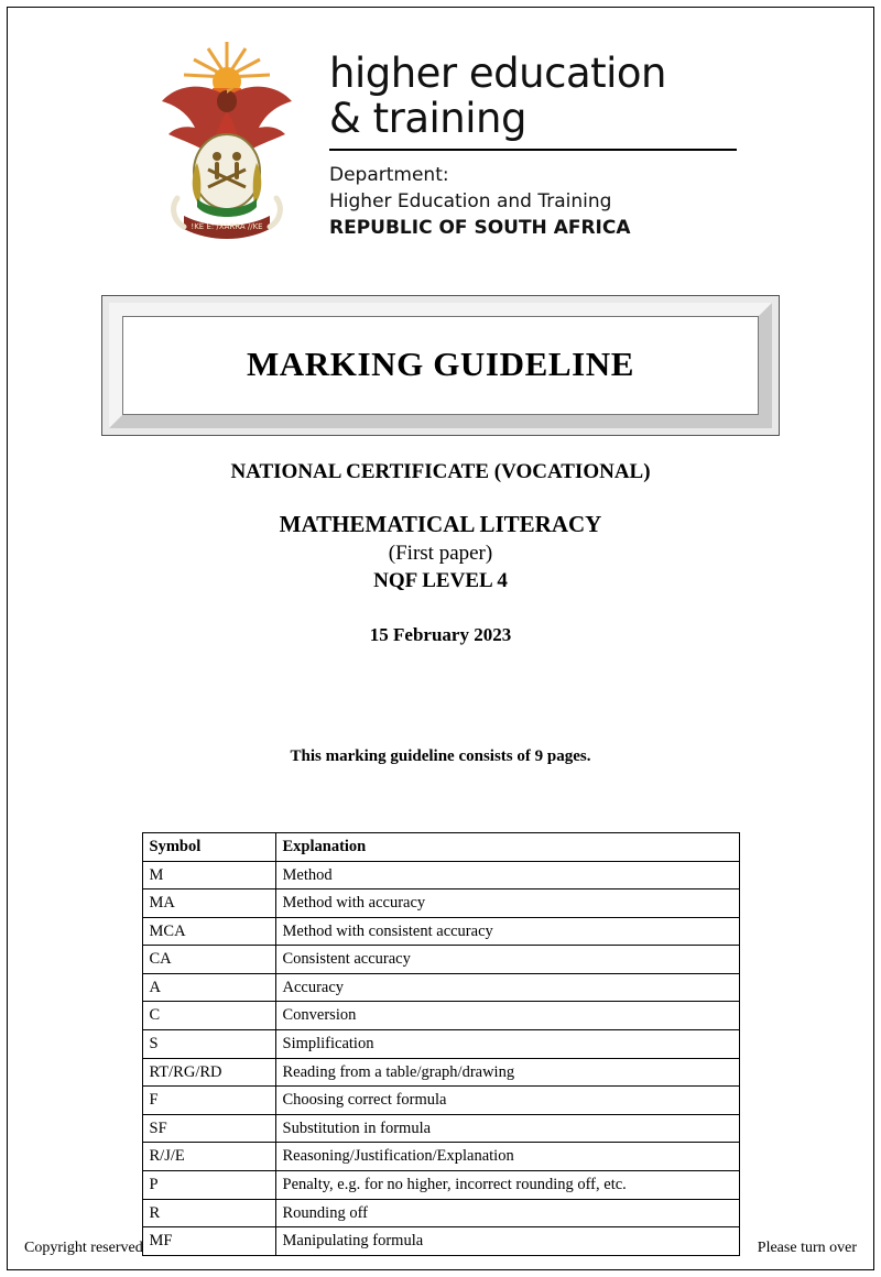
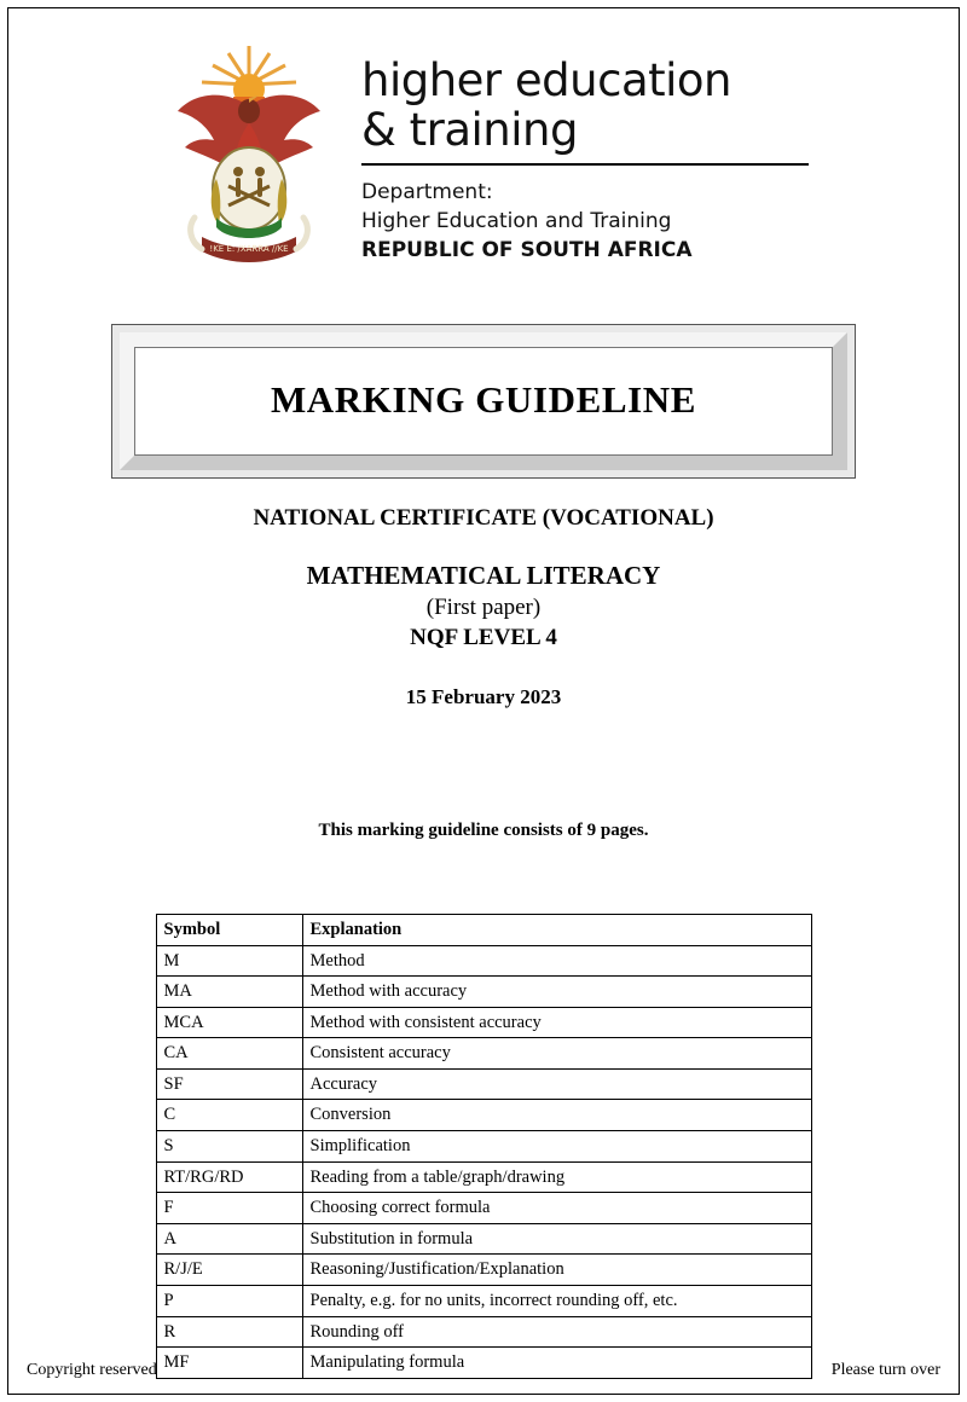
  !KE E: /XARRA //KE
  higher education
  & training
  Department:
  Higher Education and Training
  REPUBLIC OF SOUTH AFRICA
  MARKING GUIDELINE
  NATIONAL CERTIFICATE (VOCATIONAL)
  MATHEMATICAL LITERACY
  (First paper)
  NQF LEVEL 4
  15 February 2023
  This marking guideline consists of 9 pages.
  Symbol	Explanation
  M	Method
  MA	Method with accuracy
  MCA	Method with consistent accuracy
  CA	Consistent accuracy
- A	Accuracy
+ SF	Accuracy
  C	Conversion
  S	Simplification
  RT/RG/RD	Reading from a table/graph/drawing
  F	Choosing correct formula
- SF	Substitution in formula
+ A	Substitution in formula
  R/J/E	Reasoning/Justification/Explanation
- P	Penalty, e.g. for no higher, incorrect rounding off, etc.
+ P	Penalty, e.g. for no units, incorrect rounding off, etc.
  R	Rounding off
  MF	Manipulating formula
  Copyright reserved
  Please turn over
